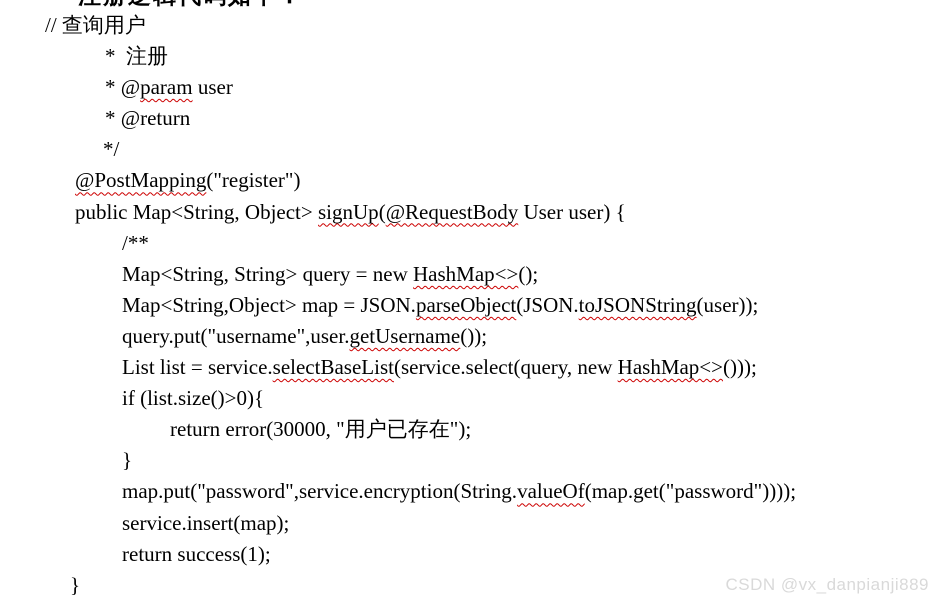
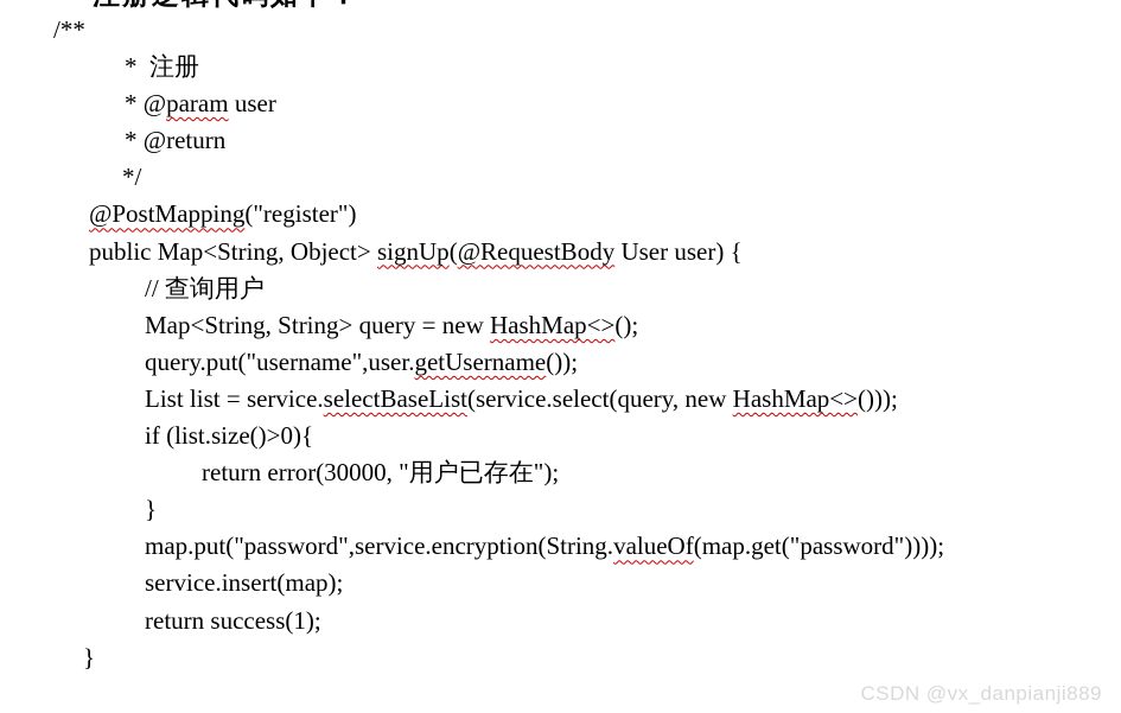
- // 查询用户
+ /**
  * 注册
  * @param user
  * @return
  */
  @PostMapping("register")
  public Map<String, Object> signUp(@RequestBody User user) {
- /**
+ // 查询用户
  Map<String, String> query = new HashMap<>();
- Map<String,Object> map = JSON.parseObject(JSON.toJSONString(user));
  query.put("username",user.getUsername());
  List list = service.selectBaseList(service.select(query, new HashMap<>()));
  if (list.size()>0){
  return error(30000, "用户已存在");
  }
  map.put("password",service.encryption(String.valueOf(map.get("password"))));
  service.insert(map);
  return success(1);
  }
  CSDN @vx_danpianji889
